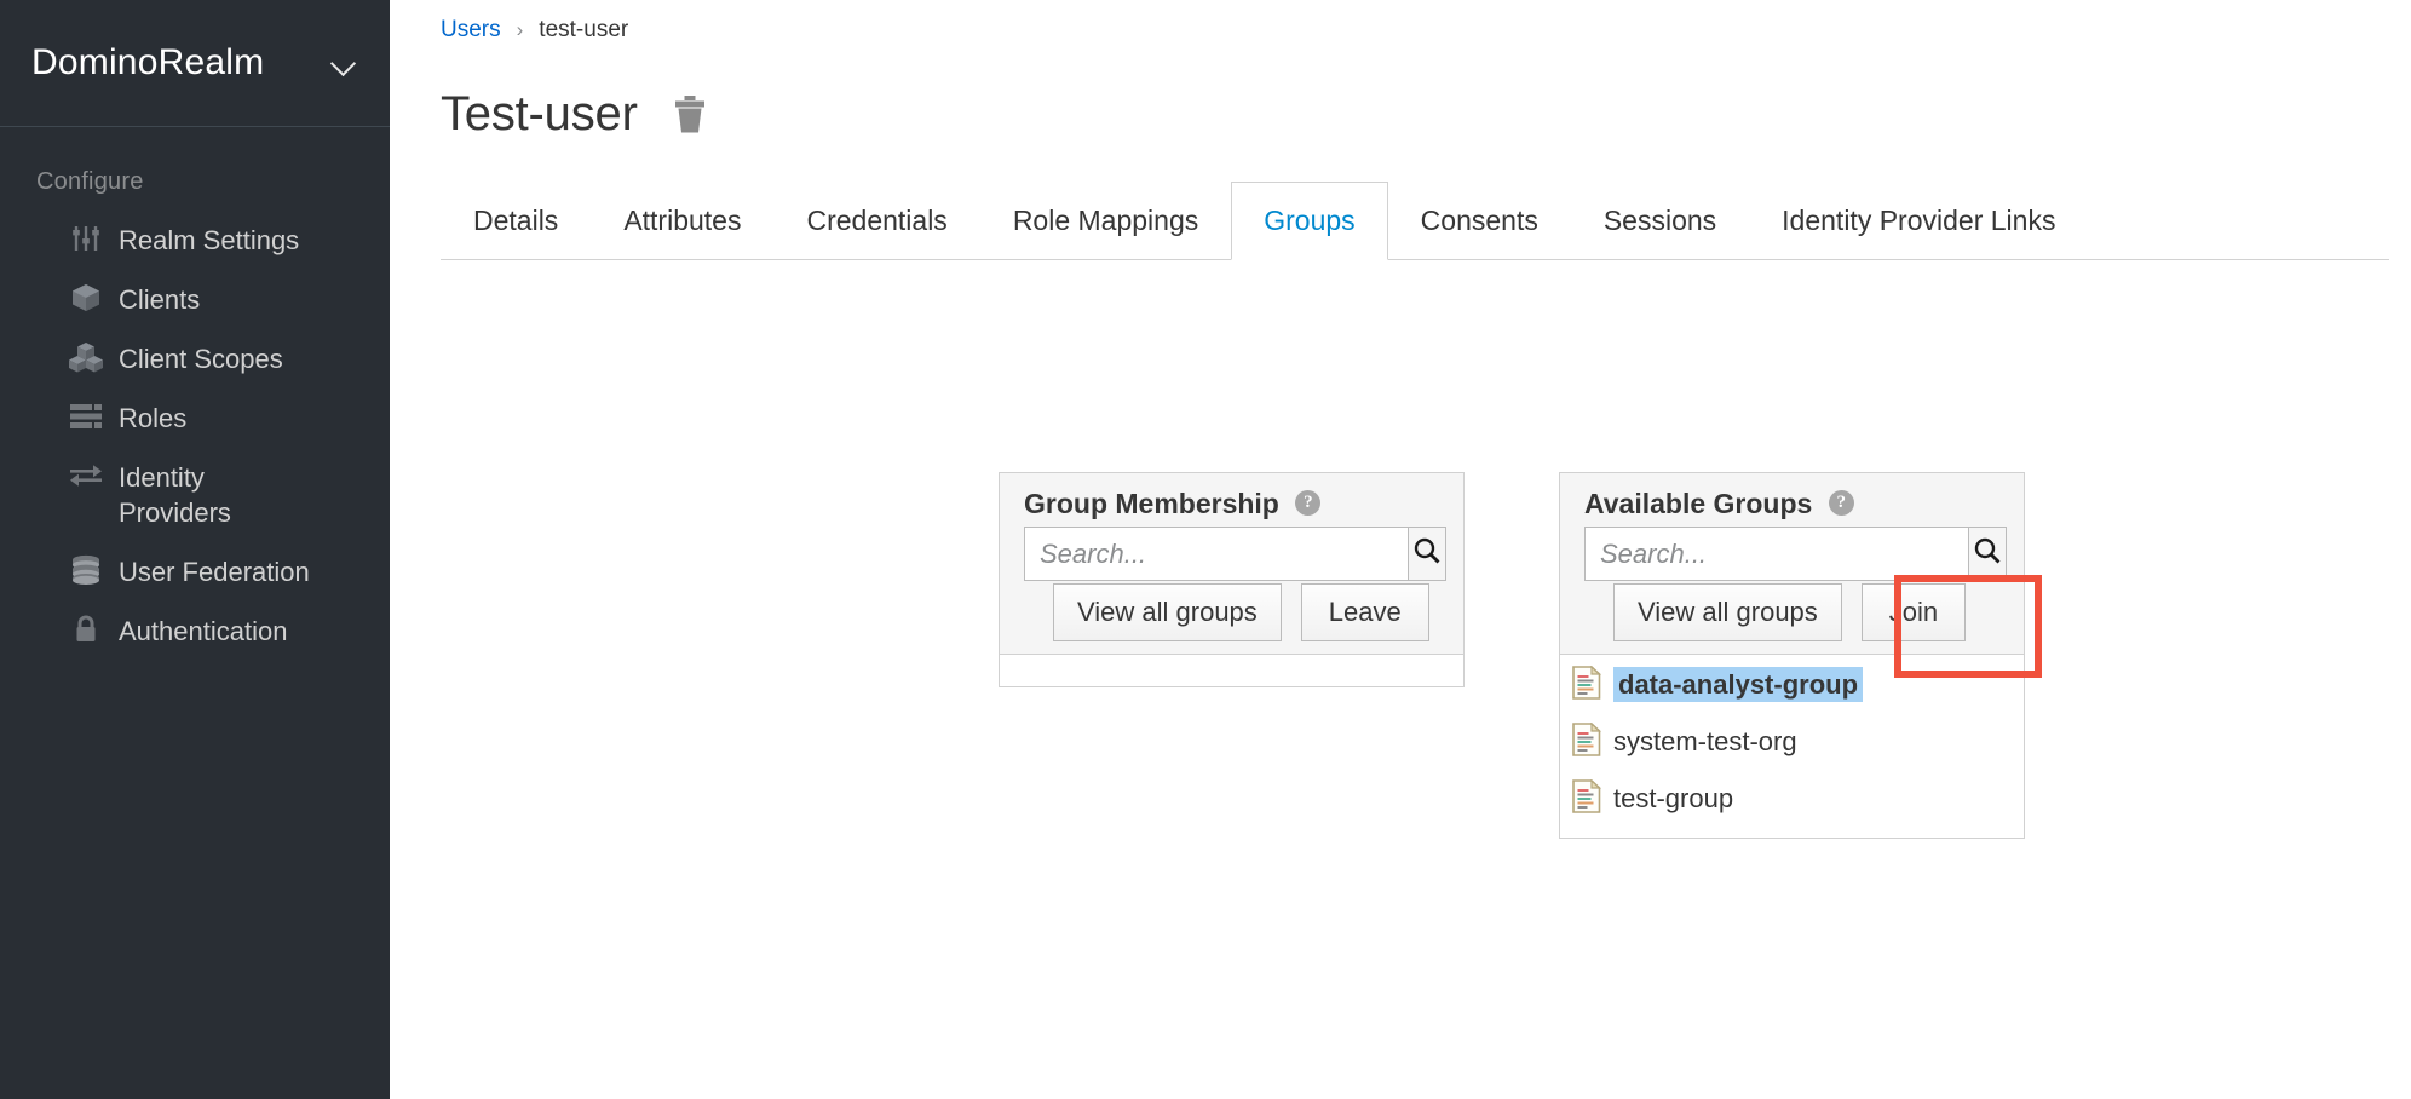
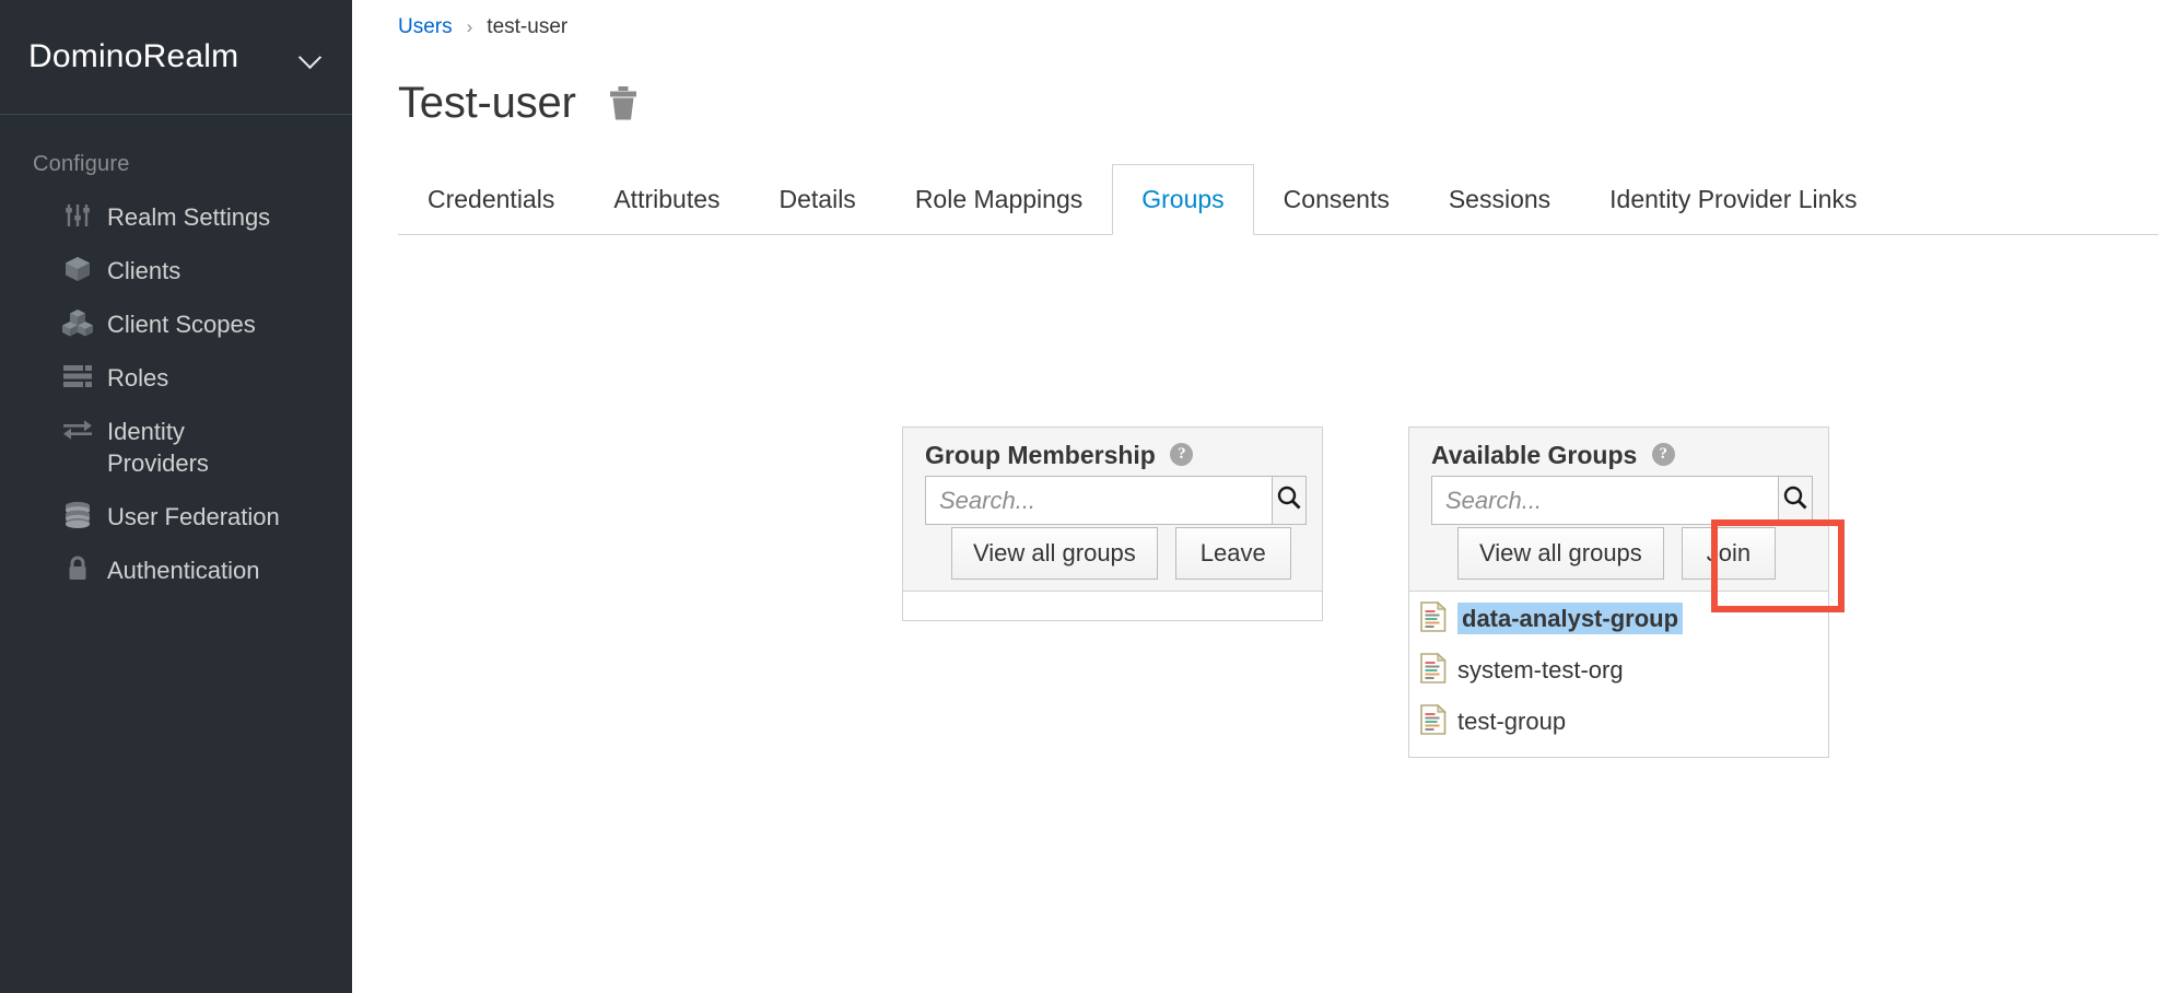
  DominoRealm
  Configure
  Realm Settings
  Clients
  Client Scopes
  Roles
  Identity Providers
  User Federation
  Authentication
  Users
  ›
  test-user
  Test-user
- Details
+ Credentials
  Attributes
- Credentials
+ Details
  Role Mappings
  Groups
  Consents
  Sessions
  Identity Provider Links
  Group Membership ?
  Search...
  View all groups
  Leave
  Available Groups ?
  Search...
  View all groups
  Join
  data-analyst-group
  system-test-org
  test-group
